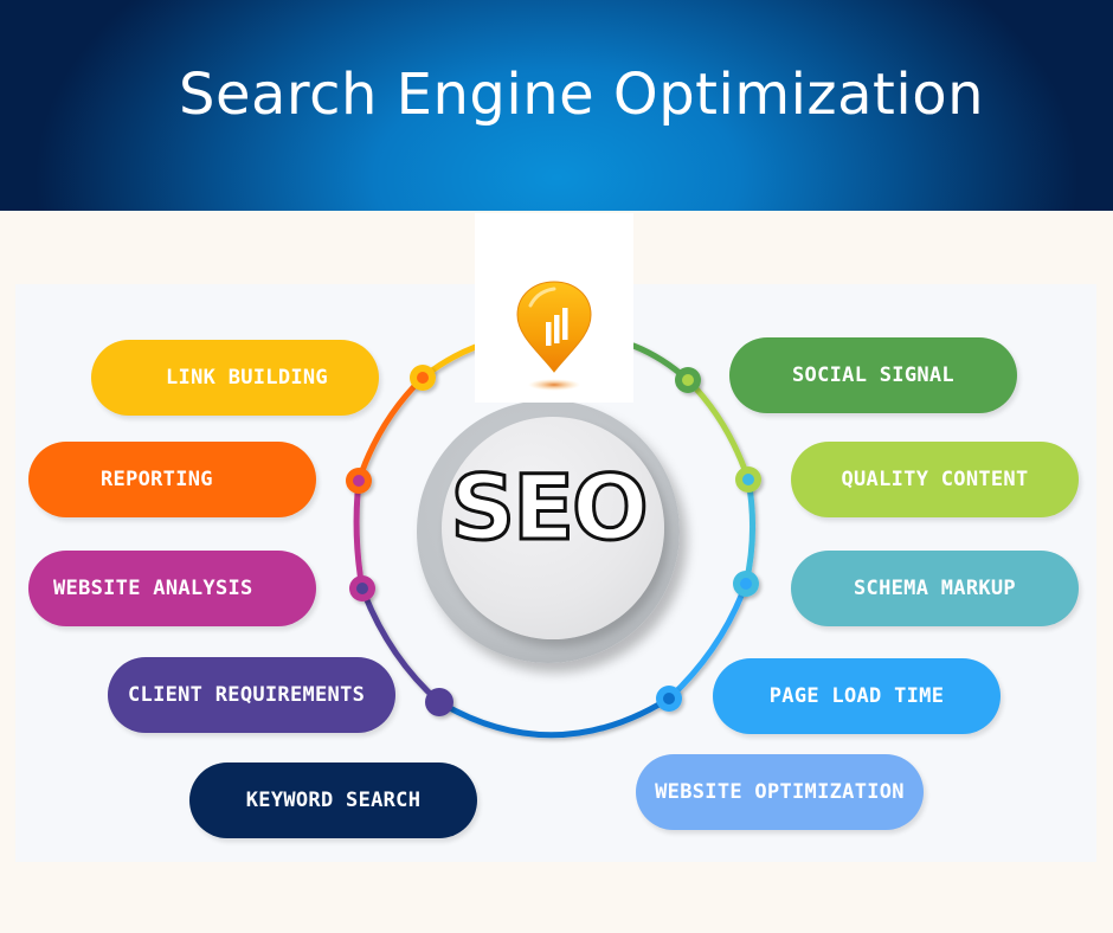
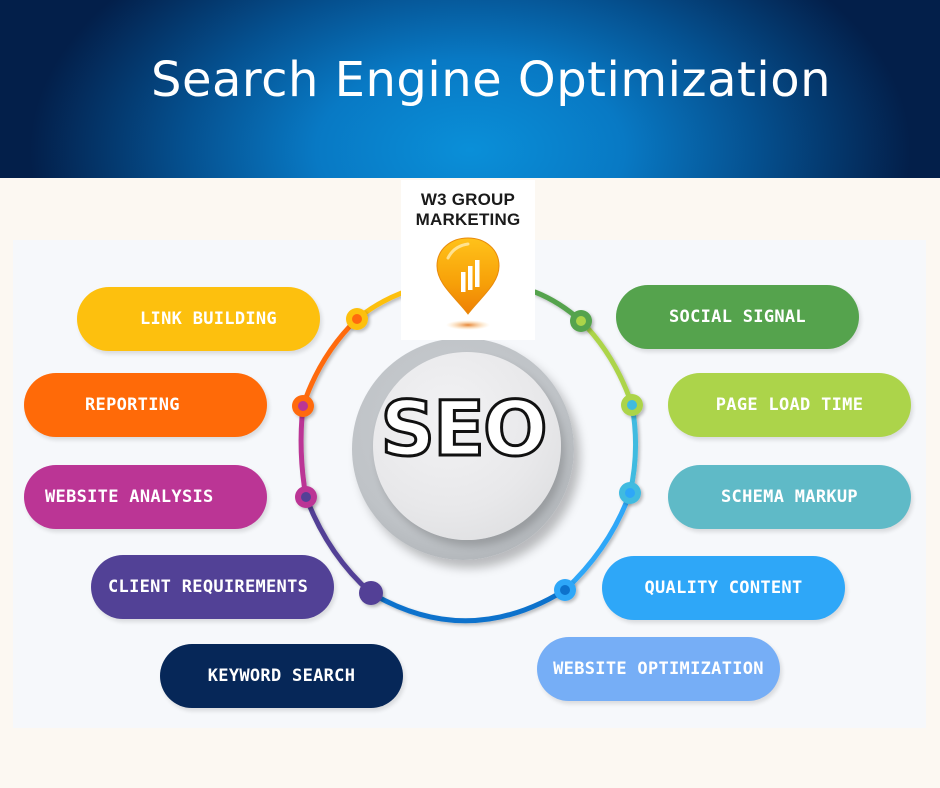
  Search Engine Optimization
  LINK BUILDING
  REPORTING
  WEBSITE ANALYSIS
  CLIENT REQUIREMENTS
  KEYWORD SEARCH
  SOCIAL SIGNAL
- QUALITY CONTENT
+ PAGE LOAD TIME
  SCHEMA MARKUP
- PAGE LOAD TIME
+ QUALITY CONTENT
  WEBSITE OPTIMIZATION
  SEO
+ W3 GROUP
+ MARKETING
